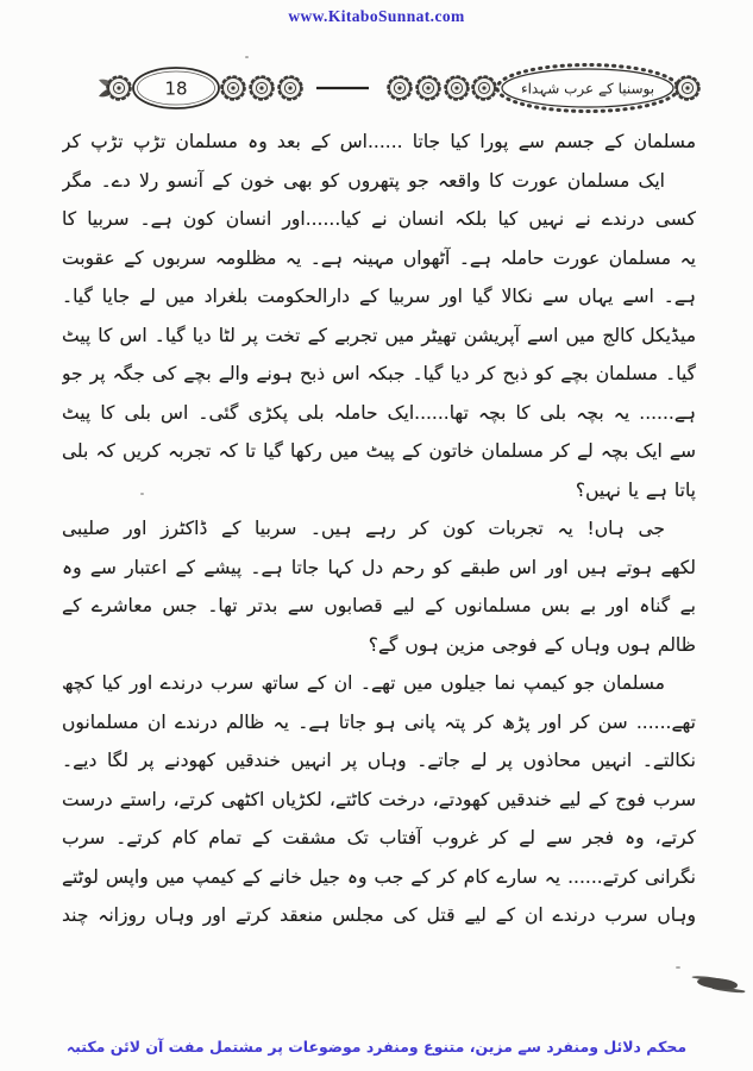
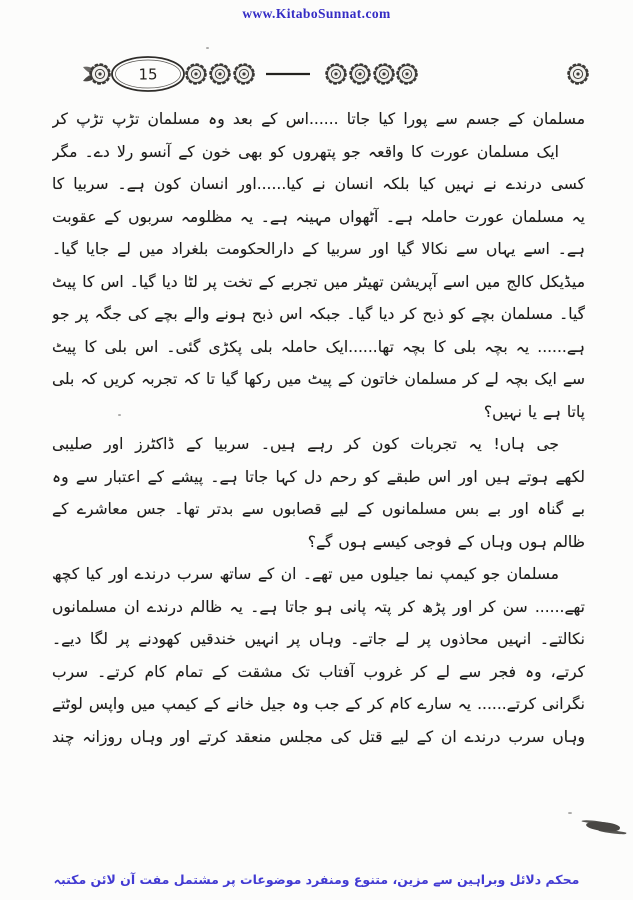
  www.KitaboSunnat.com
- 18
+ 15
- بوسنیا کے عرب شہداء
  مسلمان کے جسم سے پورا کیا جاتا ......اس کے بعد وہ مسلمان تڑپ تڑپ کر
  ایک مسلمان عورت کا واقعہ جو پتھروں کو بھی خون کے آنسو رلا دے۔ مگر
  کسی درندے نے نہیں کیا بلکہ انسان نے کیا......اور انسان کون ہے۔ سربیا کا
  یہ مسلمان عورت حاملہ ہے۔ آٹھواں مہینہ ہے۔ یہ مظلومہ سربوں کے عقوبت
  ہے۔ اسے یہاں سے نکالا گیا اور سربیا کے دارالحکومت بلغراد میں لے جایا گیا۔
  میڈیکل کالج میں اسے آپریشن تھیٹر میں تجربے کے تخت پر لٹا دیا گیا۔ اس کا پیٹ
  گیا۔ مسلمان بچے کو ذبح کر دیا گیا۔ جبکہ اس ذبح ہونے والے بچے کی جگہ پر جو
  ہے...... یہ بچہ بلی کا بچہ تھا......ایک حاملہ بلی پکڑی گئی۔ اس بلی کا پیٹ
  سے ایک بچہ لے کر مسلمان خاتون کے پیٹ میں رکھا گیا تا کہ تجربہ کریں کہ بلی
  پاتا ہے یا نہیں؟
  جی ہاں! یہ تجربات کون کر رہے ہیں۔ سربیا کے ڈاکٹرز اور صلیبی
  لکھے ہوتے ہیں اور اس طبقے کو رحم دل کہا جاتا ہے۔ پیشے کے اعتبار سے وہ
  بے گناہ اور بے بس مسلمانوں کے لیے قصابوں سے بدتر تھا۔ جس معاشرے کے
- ظالم ہوں وہاں کے فوجی مزین ہوں گے؟
+ ظالم ہوں وہاں کے فوجی کیسے ہوں گے؟
  مسلمان جو کیمپ نما جیلوں میں تھے۔ ان کے ساتھ سرب درندے اور کیا کچھ
  تھے...... سن کر اور پڑھ کر پتہ پانی ہو جاتا ہے۔ یہ ظالم درندے ان مسلمانوں
  نکالتے۔ انہیں محاذوں پر لے جاتے۔ وہاں پر انہیں خندقیں کھودنے پر لگا دیے۔
- سرب فوج کے لیے خندقیں کھودتے، درخت کاٹتے، لکڑیاں اکٹھی کرتے، راستے درست
  کرتے، وہ فجر سے لے کر غروب آفتاب تک مشقت کے تمام کام کرتے۔ سرب
  نگرانی کرتے...... یہ سارے کام کر کے جب وہ جیل خانے کے کیمپ میں واپس لوٹتے
  وہاں سرب درندے ان کے لیے قتل کی مجلس منعقد کرتے اور وہاں روزانہ چند
- محکم دلائل ومنفرد سے مزین، متنوع ومنفرد موضوعات پر مشتمل مفت آن لائن مکتبہ
+ محکم دلائل وبراہین سے مزین، متنوع ومنفرد موضوعات پر مشتمل مفت آن لائن مکتبہ
